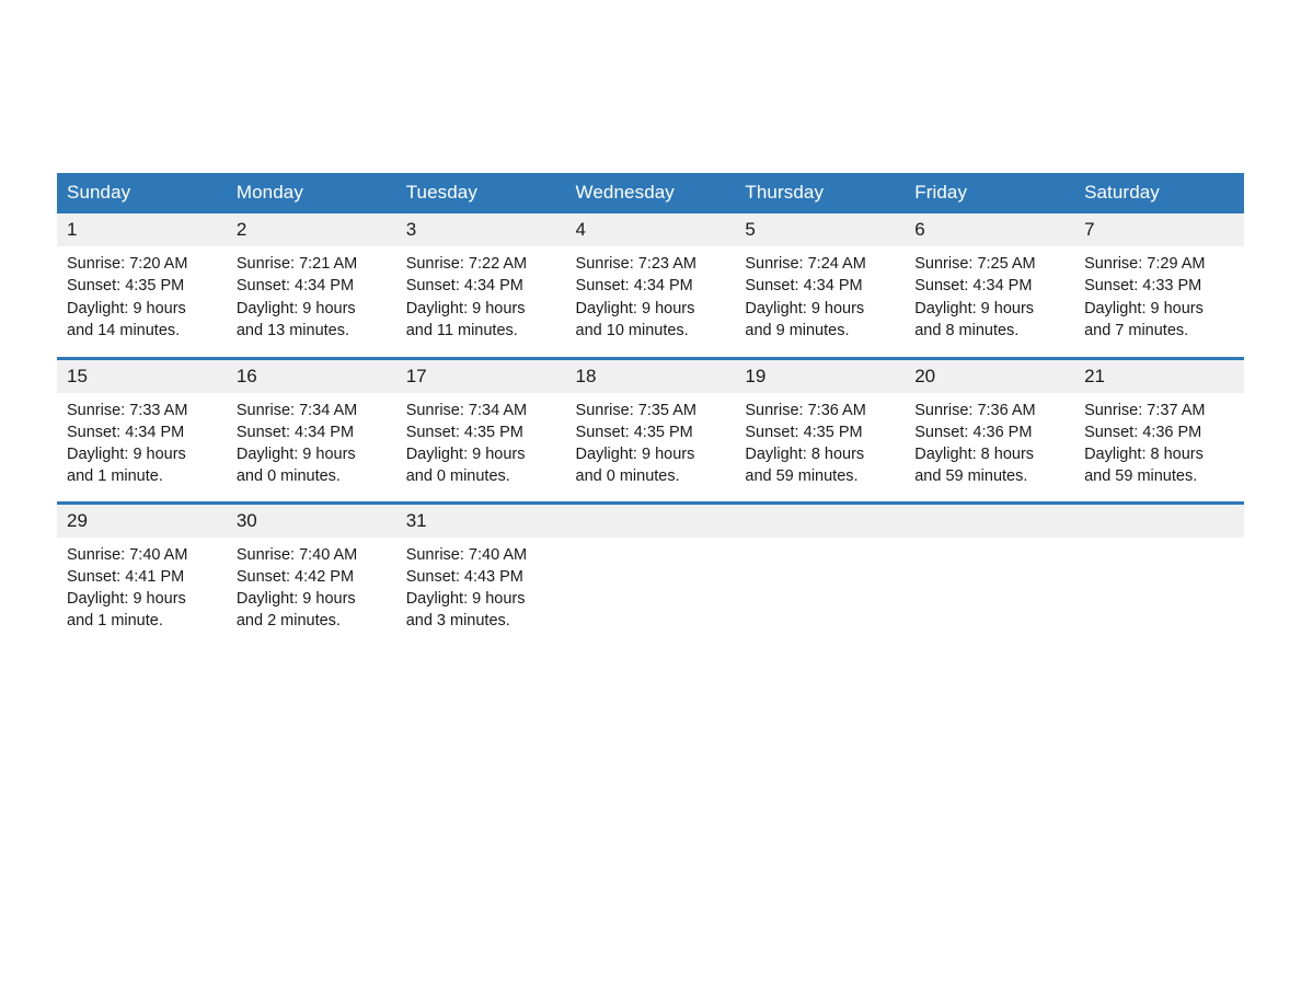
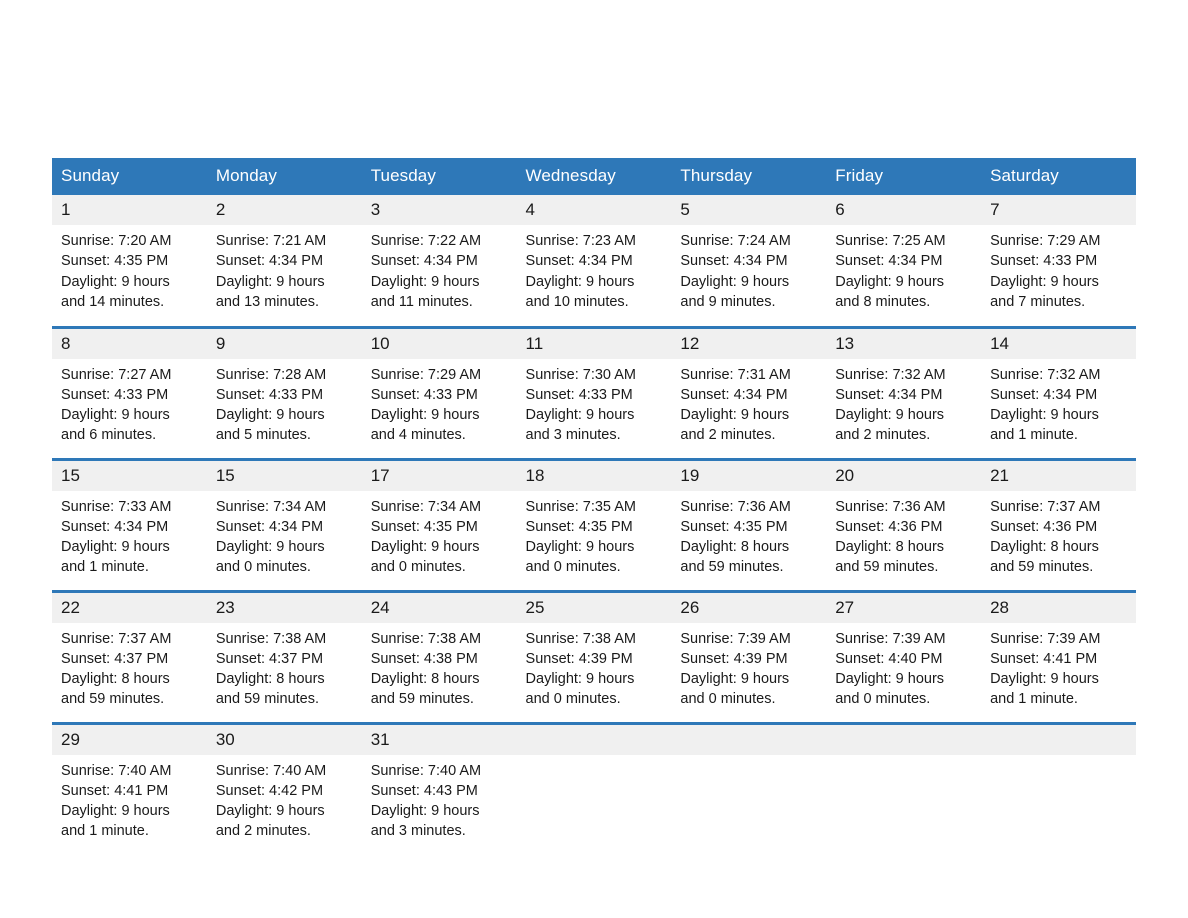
  Sunday	Monday	Tuesday	Wednesday	Thursday	Friday	Saturday
  1Sunrise: 7:20 AMSunset: 4:35 PMDaylight: 9 hoursand 14 minutes.	2Sunrise: 7:21 AMSunset: 4:34 PMDaylight: 9 hoursand 13 minutes.	3Sunrise: 7:22 AMSunset: 4:34 PMDaylight: 9 hoursand 11 minutes.	4Sunrise: 7:23 AMSunset: 4:34 PMDaylight: 9 hoursand 10 minutes.	5Sunrise: 7:24 AMSunset: 4:34 PMDaylight: 9 hoursand 9 minutes.	6Sunrise: 7:25 AMSunset: 4:34 PMDaylight: 9 hoursand 8 minutes.	7Sunrise: 7:29 AMSunset: 4:33 PMDaylight: 9 hoursand 7 minutes.
+ 8Sunrise: 7:27 AMSunset: 4:33 PMDaylight: 9 hoursand 6 minutes.	9Sunrise: 7:28 AMSunset: 4:33 PMDaylight: 9 hoursand 5 minutes.	10Sunrise: 7:29 AMSunset: 4:33 PMDaylight: 9 hoursand 4 minutes.	11Sunrise: 7:30 AMSunset: 4:33 PMDaylight: 9 hoursand 3 minutes.	12Sunrise: 7:31 AMSunset: 4:34 PMDaylight: 9 hoursand 2 minutes.	13Sunrise: 7:32 AMSunset: 4:34 PMDaylight: 9 hoursand 2 minutes.	14Sunrise: 7:32 AMSunset: 4:34 PMDaylight: 9 hoursand 1 minute.
- 15Sunrise: 7:33 AMSunset: 4:34 PMDaylight: 9 hoursand 1 minute.	16Sunrise: 7:34 AMSunset: 4:34 PMDaylight: 9 hoursand 0 minutes.	17Sunrise: 7:34 AMSunset: 4:35 PMDaylight: 9 hoursand 0 minutes.	18Sunrise: 7:35 AMSunset: 4:35 PMDaylight: 9 hoursand 0 minutes.	19Sunrise: 7:36 AMSunset: 4:35 PMDaylight: 8 hoursand 59 minutes.	20Sunrise: 7:36 AMSunset: 4:36 PMDaylight: 8 hoursand 59 minutes.	21Sunrise: 7:37 AMSunset: 4:36 PMDaylight: 8 hoursand 59 minutes.
+ 15Sunrise: 7:33 AMSunset: 4:34 PMDaylight: 9 hoursand 1 minute.	15Sunrise: 7:34 AMSunset: 4:34 PMDaylight: 9 hoursand 0 minutes.	17Sunrise: 7:34 AMSunset: 4:35 PMDaylight: 9 hoursand 0 minutes.	18Sunrise: 7:35 AMSunset: 4:35 PMDaylight: 9 hoursand 0 minutes.	19Sunrise: 7:36 AMSunset: 4:35 PMDaylight: 8 hoursand 59 minutes.	20Sunrise: 7:36 AMSunset: 4:36 PMDaylight: 8 hoursand 59 minutes.	21Sunrise: 7:37 AMSunset: 4:36 PMDaylight: 8 hoursand 59 minutes.
+ 22Sunrise: 7:37 AMSunset: 4:37 PMDaylight: 8 hoursand 59 minutes.	23Sunrise: 7:38 AMSunset: 4:37 PMDaylight: 8 hoursand 59 minutes.	24Sunrise: 7:38 AMSunset: 4:38 PMDaylight: 8 hoursand 59 minutes.	25Sunrise: 7:38 AMSunset: 4:39 PMDaylight: 9 hoursand 0 minutes.	26Sunrise: 7:39 AMSunset: 4:39 PMDaylight: 9 hoursand 0 minutes.	27Sunrise: 7:39 AMSunset: 4:40 PMDaylight: 9 hoursand 0 minutes.	28Sunrise: 7:39 AMSunset: 4:41 PMDaylight: 9 hoursand 1 minute.
  29Sunrise: 7:40 AMSunset: 4:41 PMDaylight: 9 hoursand 1 minute.	30Sunrise: 7:40 AMSunset: 4:42 PMDaylight: 9 hoursand 2 minutes.	31Sunrise: 7:40 AMSunset: 4:43 PMDaylight: 9 hoursand 3 minutes.
